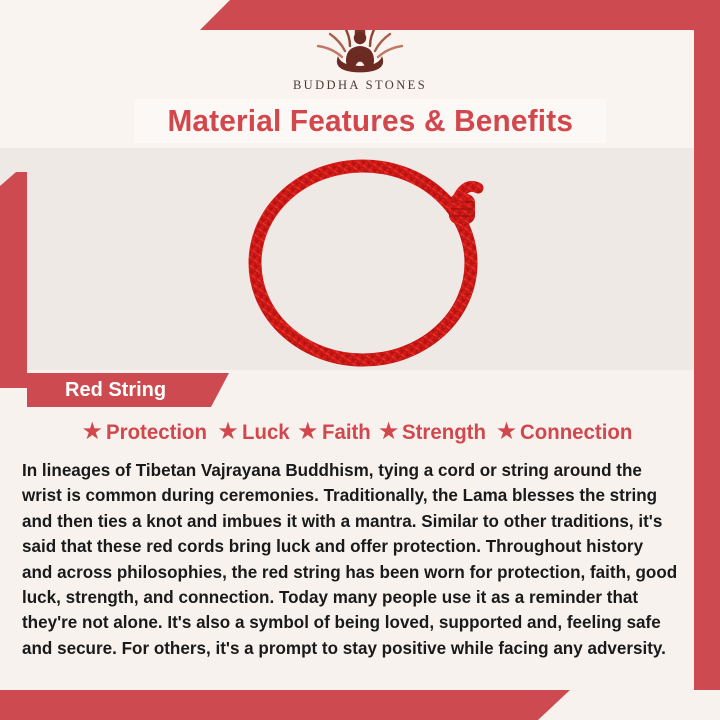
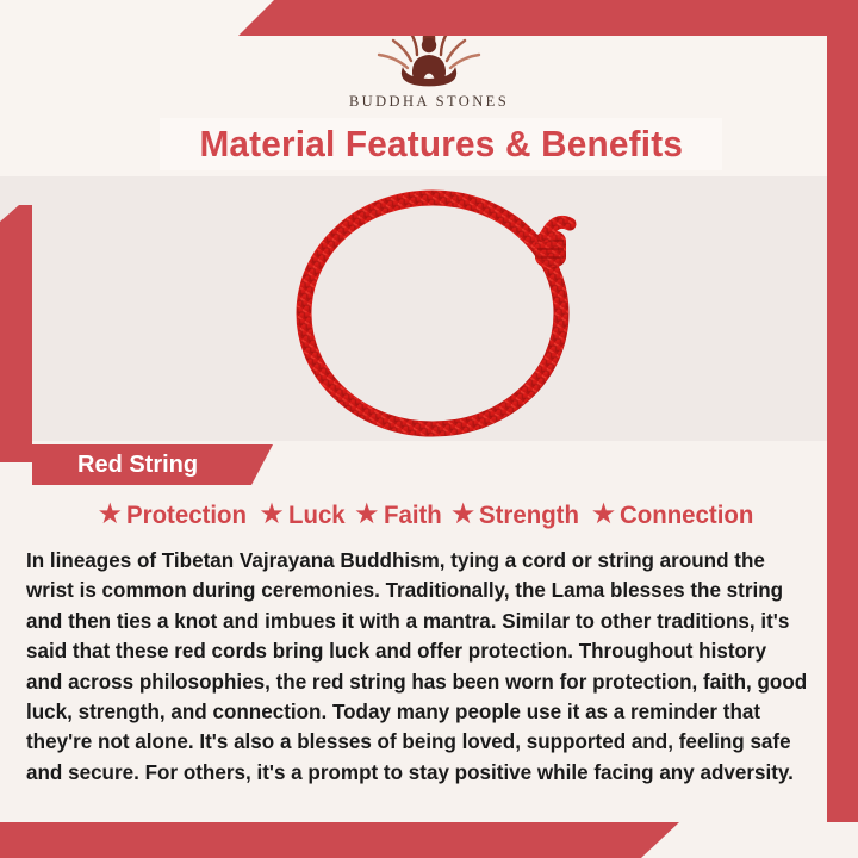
  BUDDHA STONES
  Material Features & Benefits
  Red String
  ★
  Protection
  ★
  Luck
  ★
  Faith
  ★
  Strength
  ★
  Connection
- In lineages of Tibetan Vajrayana Buddhism, tying a cord or string around the wrist is common during ceremonies. Traditionally, the Lama blesses the string and then ties a knot and imbues it with a mantra. Similar to other traditions, it's said that these red cords bring luck and offer protection. Throughout history and across philosophies, the red string has been worn for protection, faith, good luck, strength, and connection. Today many people use it as a reminder that they're not alone. It's also a symbol of being loved, supported and, feeling safe and secure. For others, it's a prompt to stay positive while facing any adversity.
+ In lineages of Tibetan Vajrayana Buddhism, tying a cord or string around the wrist is common during ceremonies. Traditionally, the Lama blesses the string and then ties a knot and imbues it with a mantra. Similar to other traditions, it's said that these red cords bring luck and offer protection. Throughout history and across philosophies, the red string has been worn for protection, faith, good luck, strength, and connection. Today many people use it as a reminder that they're not alone. It's also a blesses of being loved, supported and, feeling safe and secure. For others, it's a prompt to stay positive while facing any adversity.
